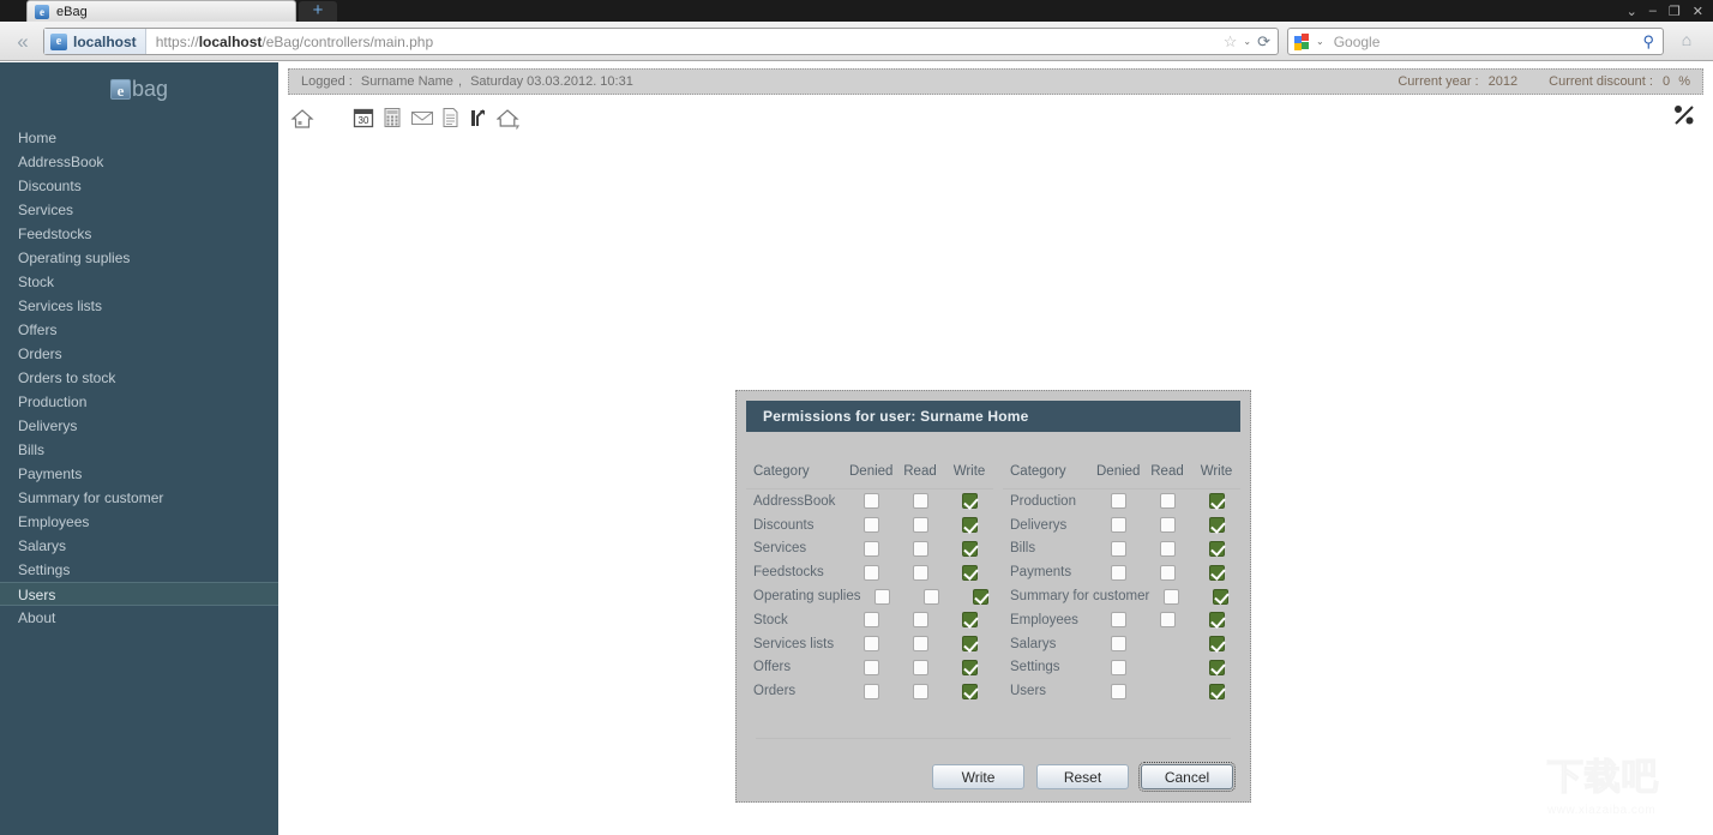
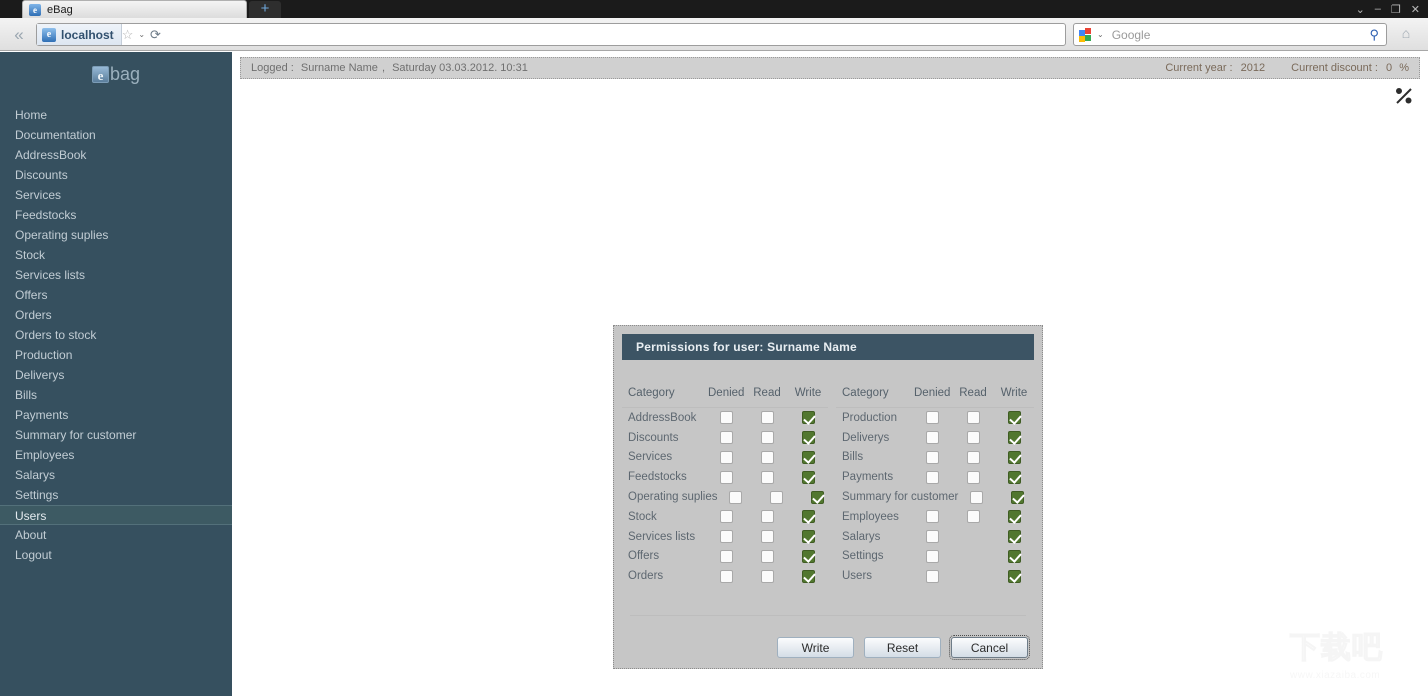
  e
  eBag
  +
  ⌄
  –
  ❐
  ✕
  «
  e
  localhost
- https://localhost/eBag/controllers/main.php
  ☆
  ⌄
  ⟳
  ⌄
  Google
  ⚲
  ⌂
  e
  bag
  Home
+ Documentation
  AddressBook
  Discounts
  Services
  Feedstocks
  Operating suplies
  Stock
  Services lists
  Offers
  Orders
  Orders to stock
  Production
  Deliverys
  Bills
  Payments
  Summary for customer
  Employees
  Salarys
  Settings
  Users
  About
+ Logout
  Logged : Surname Name , Saturday 03.03.2012. 10:31
  Current year : 2012
  Current discount : 0 %
- 30
- Permissions for user: Surname Home
+ Permissions for user: Surname Name
  Category
  Denied
  Read
  Write
  AddressBook
  Discounts
  Services
  Feedstocks
  Operating suplies
  Stock
  Services lists
  Offers
  Orders
  Category
  Denied
  Read
  Write
  Production
  Deliverys
  Bills
  Payments
  Summary for customer
  Employees
  Salarys
  Settings
  Users
  Write
  Reset
  Cancel
